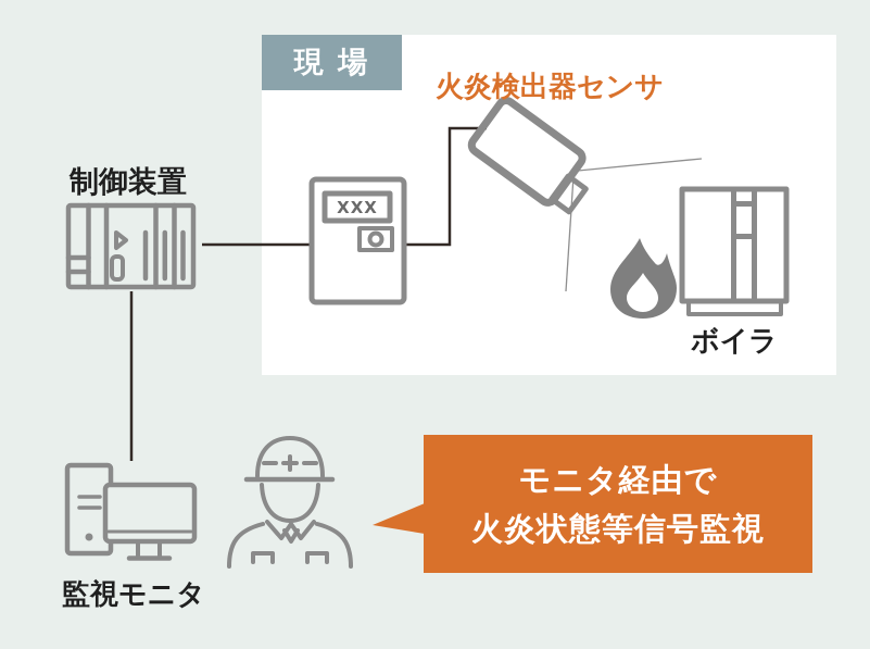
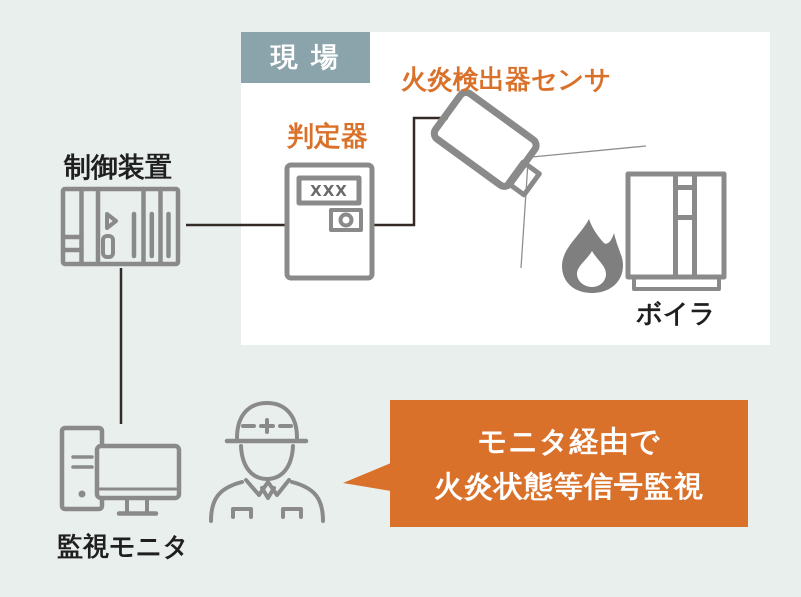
  現 場
  制御装置
+ 判定器
  火炎検出器センサ
  ボイラ
  監視モニタ
  XXX
  モニタ経由で
  火炎状態等信号監視
